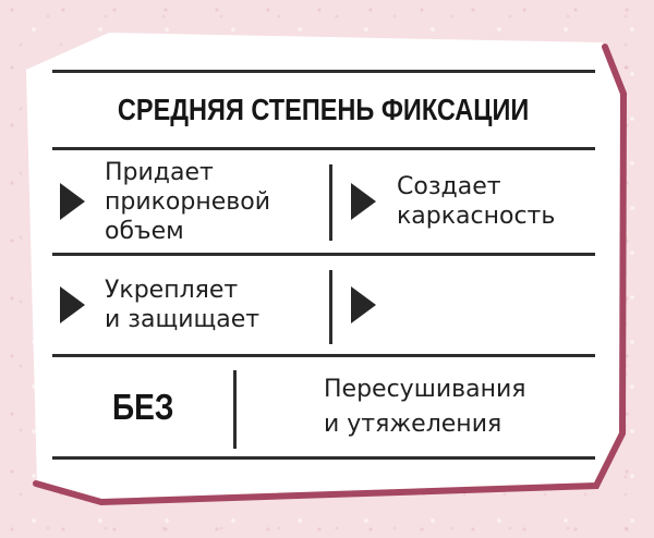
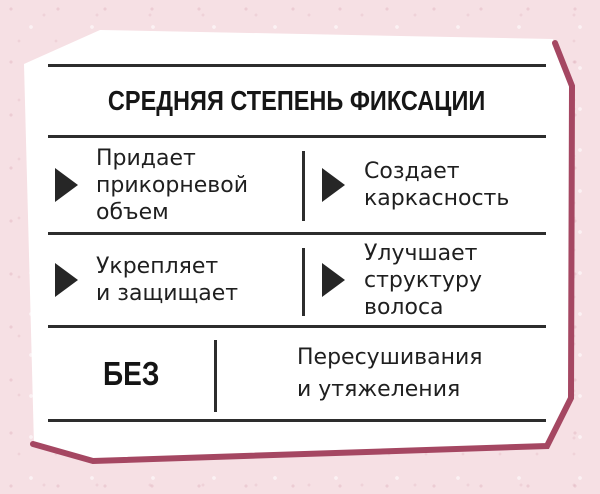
  СРЕДНЯЯ СТЕПЕНЬ ФИКСАЦИИ
  Придает
  прикорневой
  объем
  Создает
  каркасность
  Укрепляет
  и защищает
+ Улучшает
+ структуру
+ волоса
  БЕЗ
  Пересушивания
  и утяжеления
